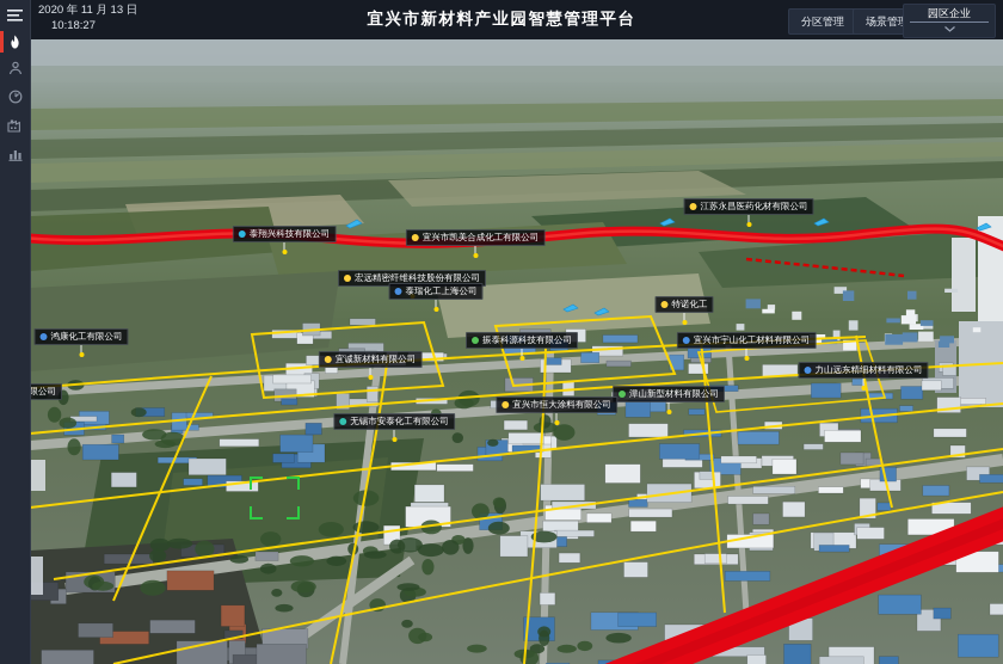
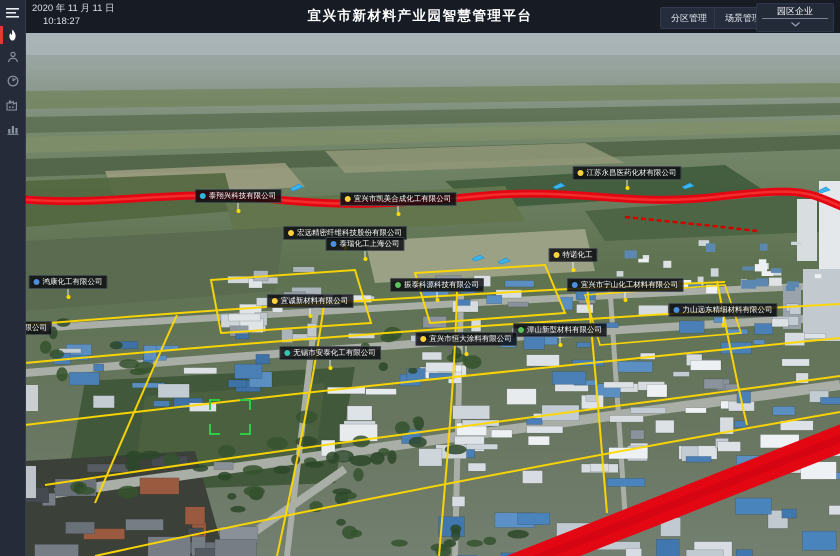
- 2020 年 11 月 13 日
+ 2020 年 11 月 11 日
  10:18:27
  宜兴市新材料产业园智慧管理平台
  分区管理
  场景管
  园区企业
  泰翔兴科技有限公司
  宜兴市凯美合成化工有限公司
  宏远精密纤维科技股份有限公司
  泰瑞化工上海公司
  江苏永昌医药化材有限公司
  特诺化工
  鸿康化工有限公司
  宜诚新材料有限公司
  振泰科源科技有限公司
  宜兴市宇山化工材料有限公司
  力山远东精细材料有限公司
  潭山新型材料有限公司
  宜兴市恒大涂料有限公司
  无锡市安泰化工有限公司
